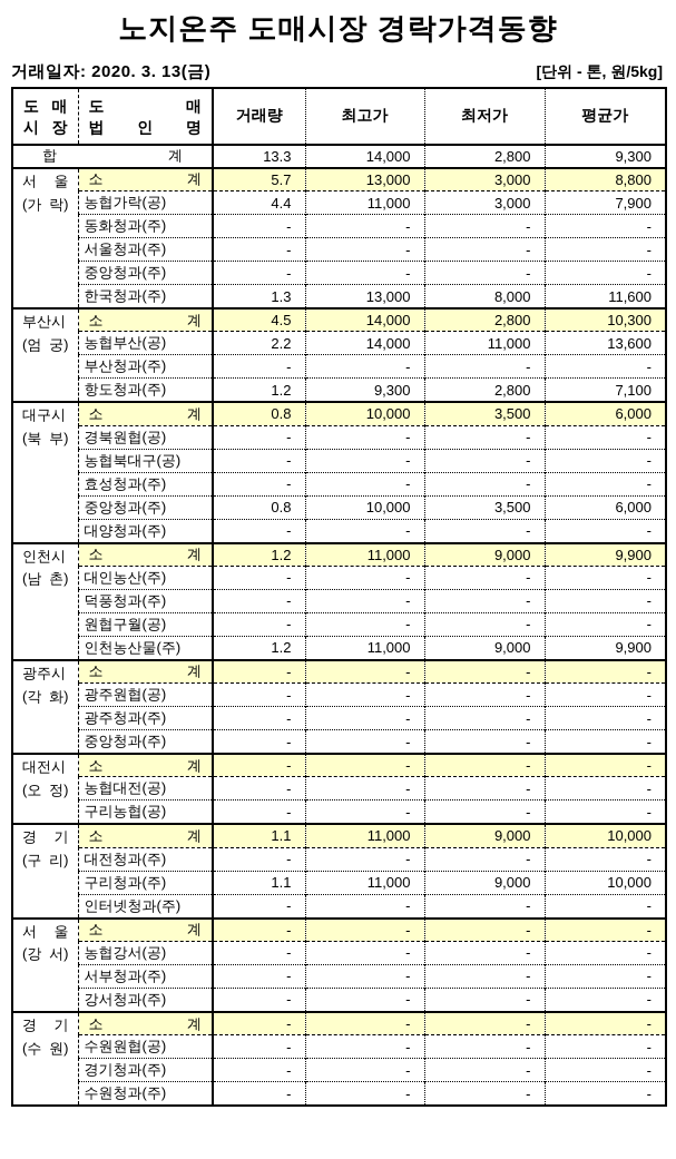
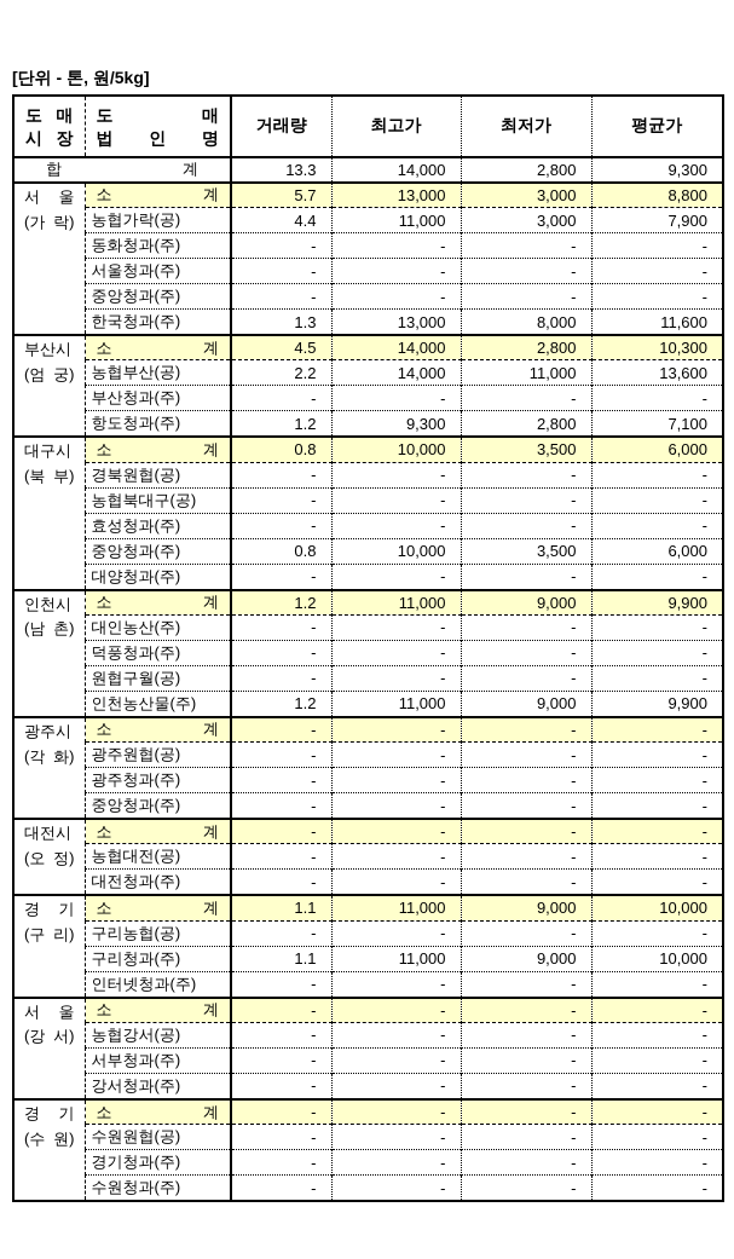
- 노지온주 도매시장 경락가격동향
- 거래일자: 2020. 3. 13(금)
  [단위 - 톤, 원/5kg]
  도 매 시 장	도 매 법 인 명	거래량	최고가	최저가	평균가
  합 계	13.3	14,000	2,800	9,300
  서 울(가 락)	소 계	5.7	13,000	3,000	8,800
  농협가락(공)	4.4	11,000	3,000	7,900
  동화청과(주)	-	-	-	-
  서울청과(주)	-	-	-	-
  중앙청과(주)	-	-	-	-
  한국청과(주)	1.3	13,000	8,000	11,600
  부산시(엄 궁)	소 계	4.5	14,000	2,800	10,300
  농협부산(공)	2.2	14,000	11,000	13,600
  부산청과(주)	-	-	-	-
  항도청과(주)	1.2	9,300	2,800	7,100
  대구시(북 부)	소 계	0.8	10,000	3,500	6,000
  경북원협(공)	-	-	-	-
  농협북대구(공)	-	-	-	-
  효성청과(주)	-	-	-	-
  중앙청과(주)	0.8	10,000	3,500	6,000
  대양청과(주)	-	-	-	-
  인천시(남 촌)	소 계	1.2	11,000	9,000	9,900
  대인농산(주)	-	-	-	-
  덕풍청과(주)	-	-	-	-
  원협구월(공)	-	-	-	-
  인천농산물(주)	1.2	11,000	9,000	9,900
  광주시(각 화)	소 계	-	-	-	-
  광주원협(공)	-	-	-	-
  광주청과(주)	-	-	-	-
  중앙청과(주)	-	-	-	-
  대전시(오 정)	소 계	-	-	-	-
  농협대전(공)	-	-	-	-
- 구리농협(공)	-	-	-	-
+ 대전청과(주)	-	-	-	-
  경 기(구 리)	소 계	1.1	11,000	9,000	10,000
- 대전청과(주)	-	-	-	-
+ 구리농협(공)	-	-	-	-
  구리청과(주)	1.1	11,000	9,000	10,000
  인터넷청과(주)	-	-	-	-
  서 울(강 서)	소 계	-	-	-	-
  농협강서(공)	-	-	-	-
  서부청과(주)	-	-	-	-
  강서청과(주)	-	-	-	-
  경 기(수 원)	소 계	-	-	-	-
  수원원협(공)	-	-	-	-
  경기청과(주)	-	-	-	-
  수원청과(주)	-	-	-	-
